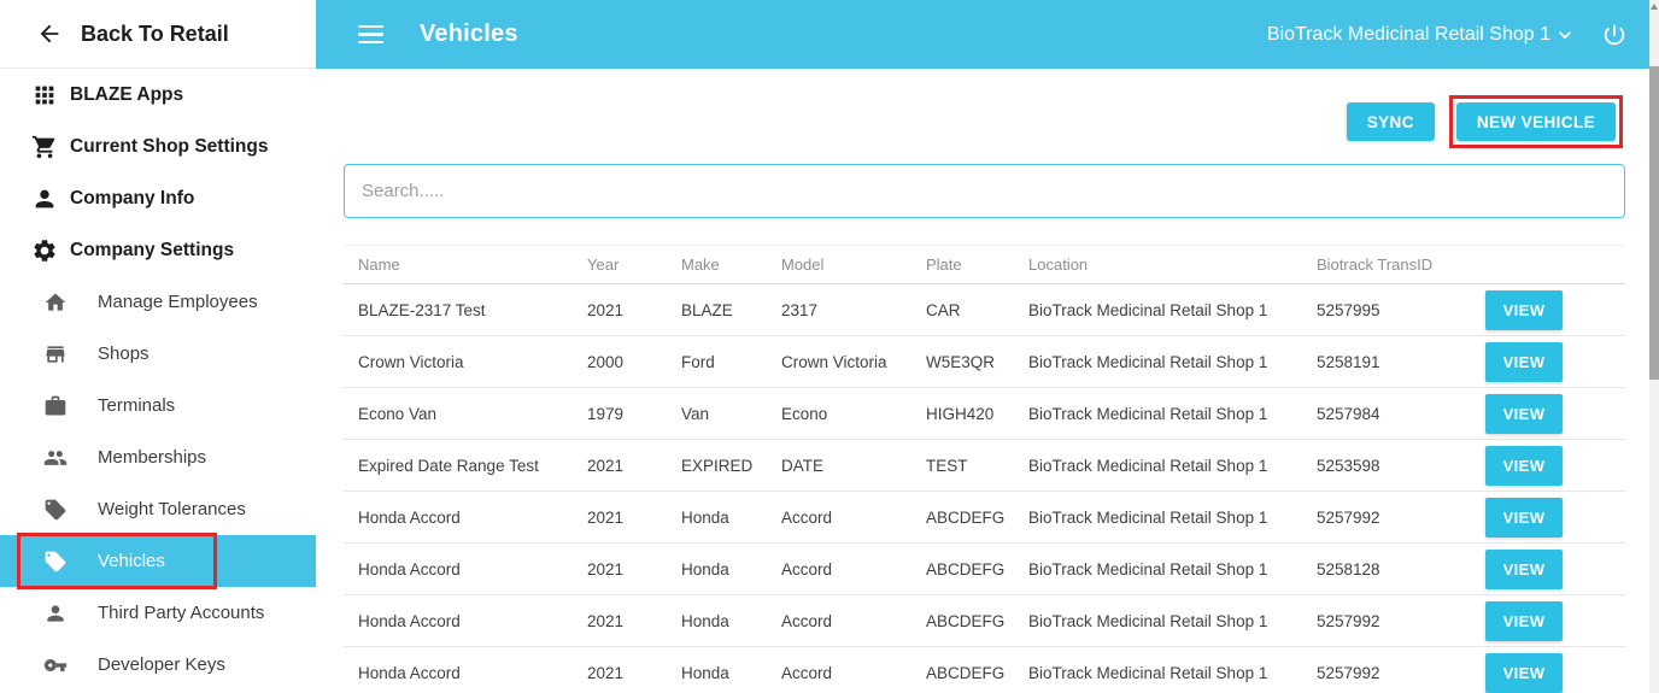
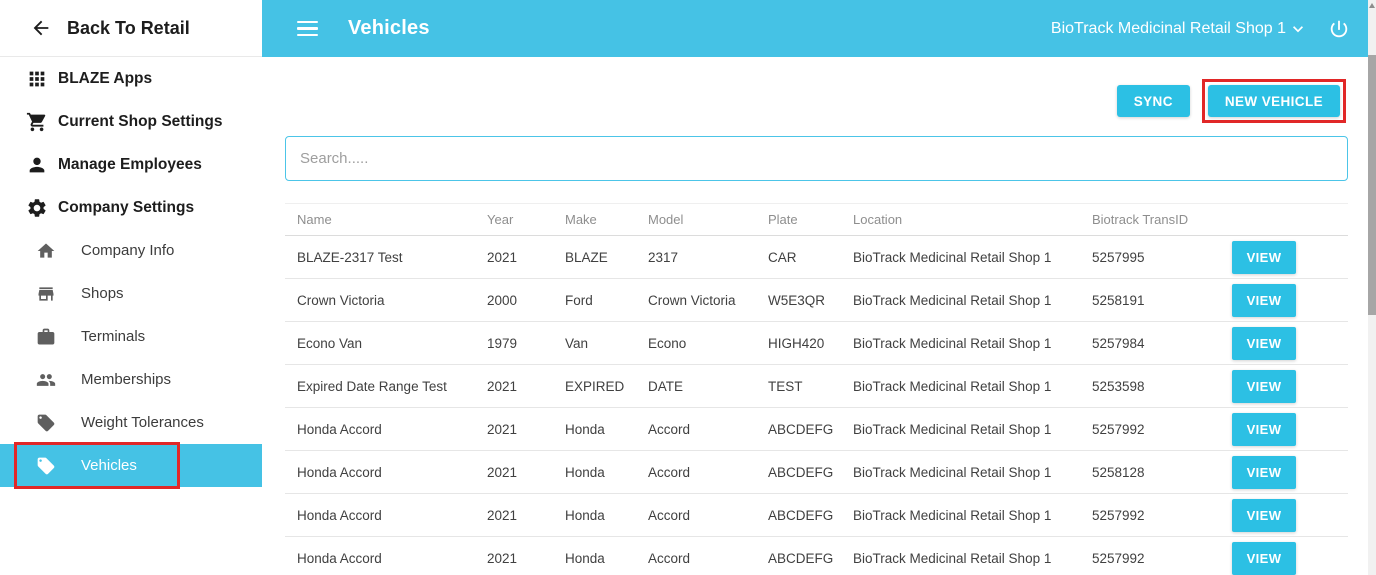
  Back To Retail
  BLAZE Apps
  Current Shop Settings
- Company Info
+ Manage Employees
  Company Settings
- Manage Employees
+ Company Info
  Shops
  Terminals
  Memberships
  Weight Tolerances
  Vehicles
- Third Party Accounts
- Developer Keys
  Vehicles
  BioTrack Medicinal Retail Shop 1
  SYNC
  NEW VEHICLE
  Search.....
  Name
  Year
  Make
  Model
  Plate
  Location
  Biotrack TransID
  BLAZE-2317 Test
  2021
  BLAZE
  2317
  CAR
  BioTrack Medicinal Retail Shop 1
  5257995
  VIEW
  Crown Victoria
  2000
  Ford
  Crown Victoria
  W5E3QR
  BioTrack Medicinal Retail Shop 1
  5258191
  VIEW
  Econo Van
  1979
  Van
  Econo
  HIGH420
  BioTrack Medicinal Retail Shop 1
  5257984
  VIEW
  Expired Date Range Test
  2021
  EXPIRED
  DATE
  TEST
  BioTrack Medicinal Retail Shop 1
  5253598
  VIEW
  Honda Accord
  2021
  Honda
  Accord
  ABCDEFG
  BioTrack Medicinal Retail Shop 1
  5257992
  VIEW
  Honda Accord
  2021
  Honda
  Accord
  ABCDEFG
  BioTrack Medicinal Retail Shop 1
  5258128
  VIEW
  Honda Accord
  2021
  Honda
  Accord
  ABCDEFG
  BioTrack Medicinal Retail Shop 1
  5257992
  VIEW
  Honda Accord
  2021
  Honda
  Accord
  ABCDEFG
  BioTrack Medicinal Retail Shop 1
  5257992
  VIEW
